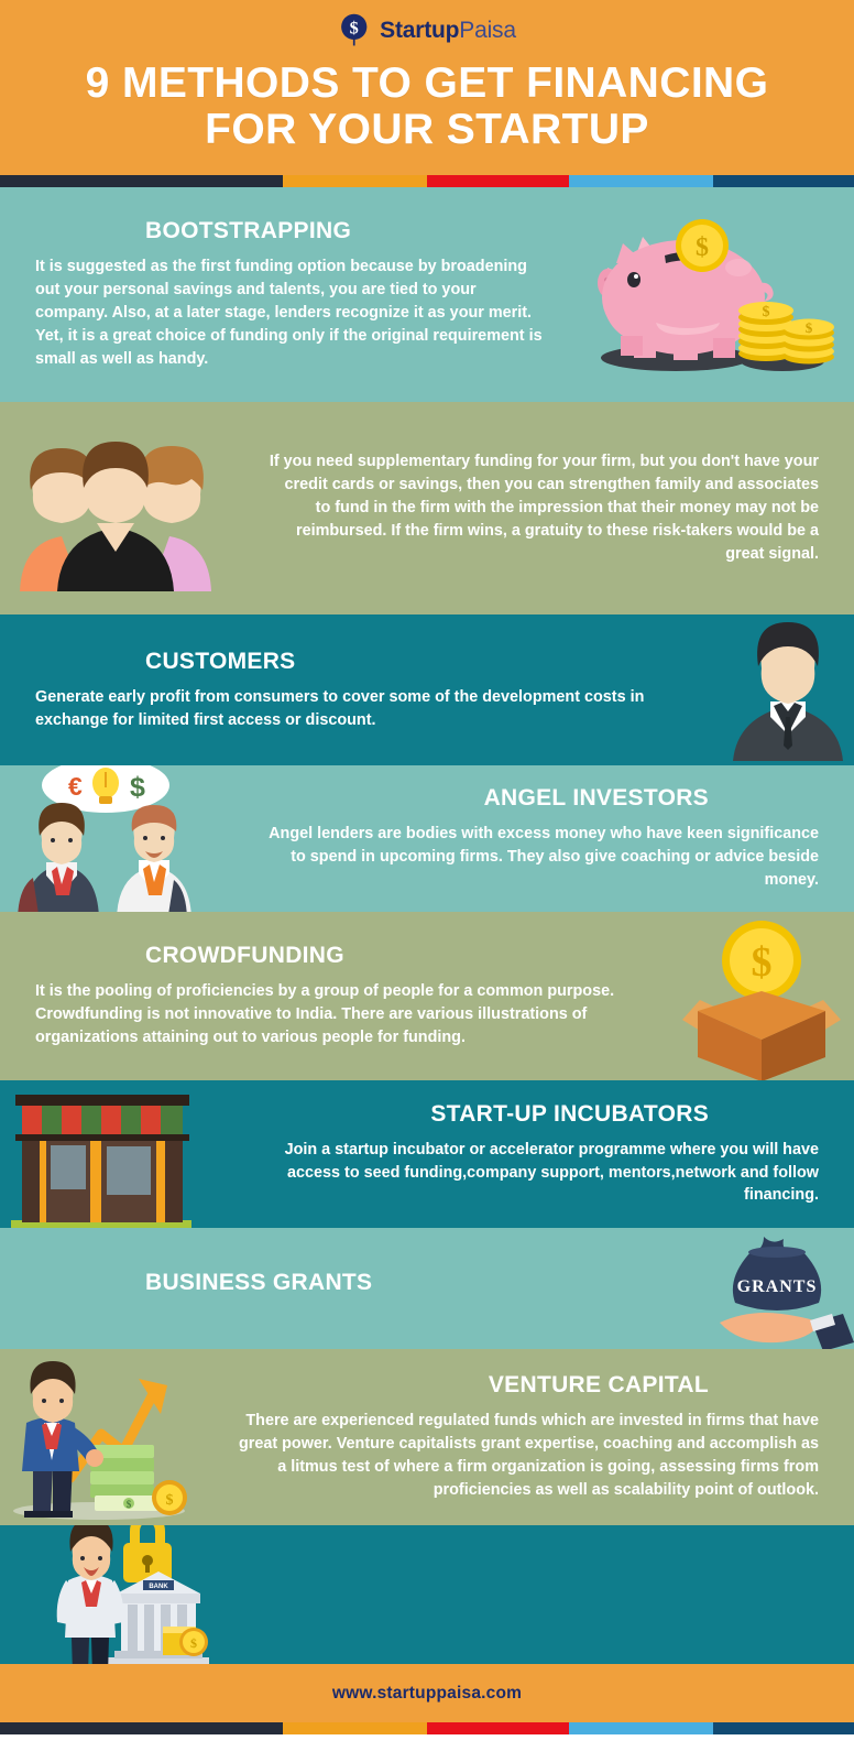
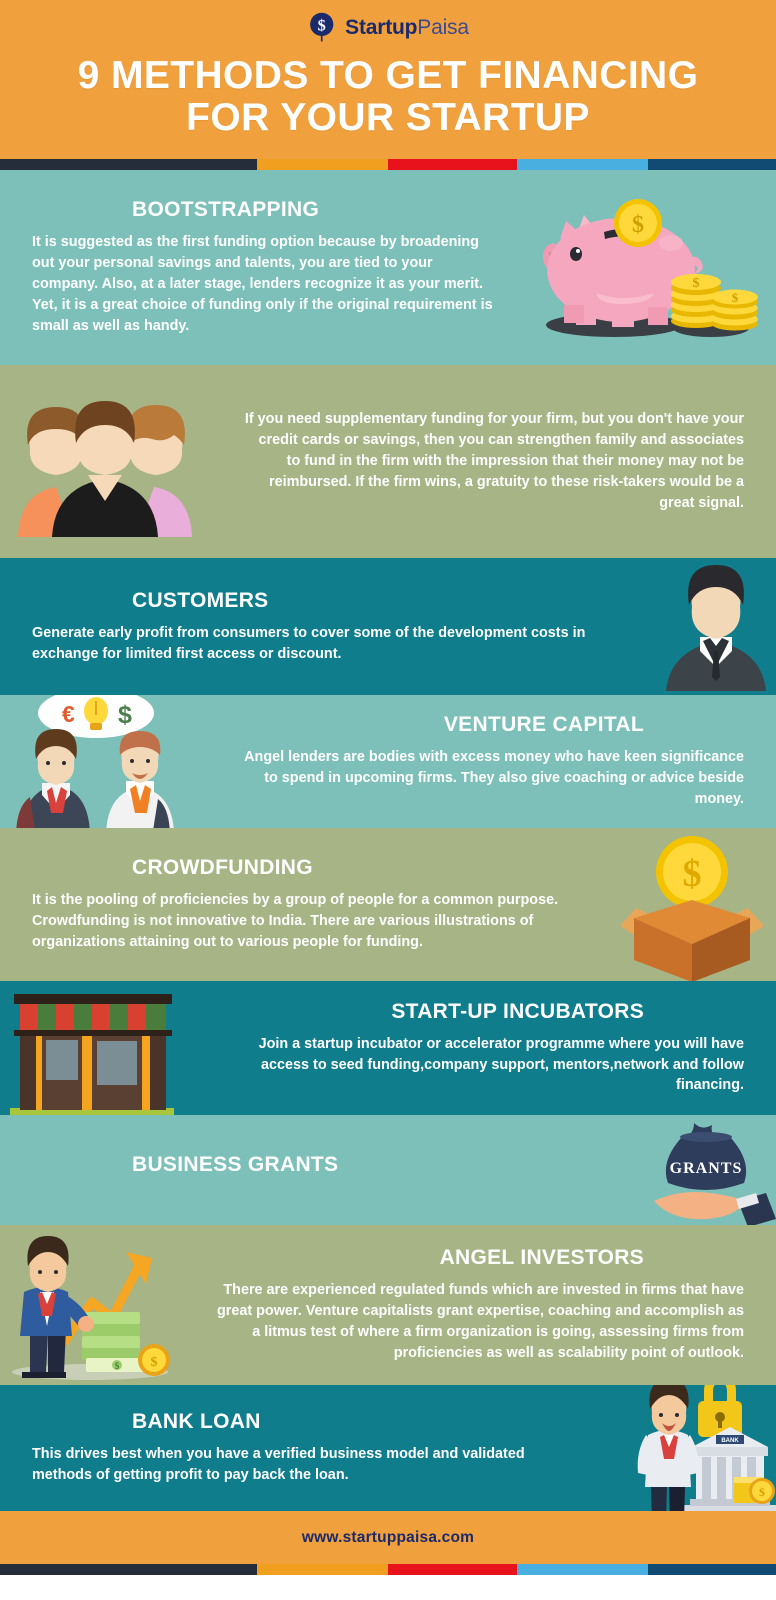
  $
  StartupPaisa
  9 METHODS TO GET FINANCING FOR YOUR STARTUP
  BOOTSTRAPPING
  It is suggested as the first funding option because by broadening out your personal savings and talents, you are tied to your company. Also, at a later stage, lenders recognize it as your merit. Yet, it is a great choice of funding only if the original requirement is small as well as handy.
  $
  $
  $
  If you need supplementary funding for your firm, but you don't have your credit cards or savings, then you can strengthen family and associates to fund in the firm with the impression that their money may not be reimbursed. If the firm wins, a gratuity to these risk-takers would be a great signal.
  CUSTOMERS
  Generate early profit from consumers to cover some of the development costs in exchange for limited first access or discount.
  €
  $
- ANGEL INVESTORS
+ VENTURE CAPITAL
  Angel lenders are bodies with excess money who have keen significance to spend in upcoming firms. They also give coaching or advice beside money.
  CROWDFUNDING
  It is the pooling of proficiencies by a group of people for a common purpose. Crowdfunding is not innovative to India. There are various illustrations of organizations attaining out to various people for funding.
  $
  START-UP INCUBATORS
  Join a startup incubator or accelerator programme where you will have access to seed funding,company support, mentors,network and follow financing.
  BUSINESS GRANTS
  GRANTS
  $
  $
- VENTURE CAPITAL
+ ANGEL INVESTORS
  There are experienced regulated funds which are invested in firms that have great power. Venture capitalists grant expertise, coaching and accomplish as a litmus test of where a firm organization is going, assessing firms from proficiencies as well as scalability point of outlook.
+ BANK LOAN
+ This drives best when you have a verified business model and validated methods of getting profit to pay back the loan.
  $
  www.startuppaisa.com
